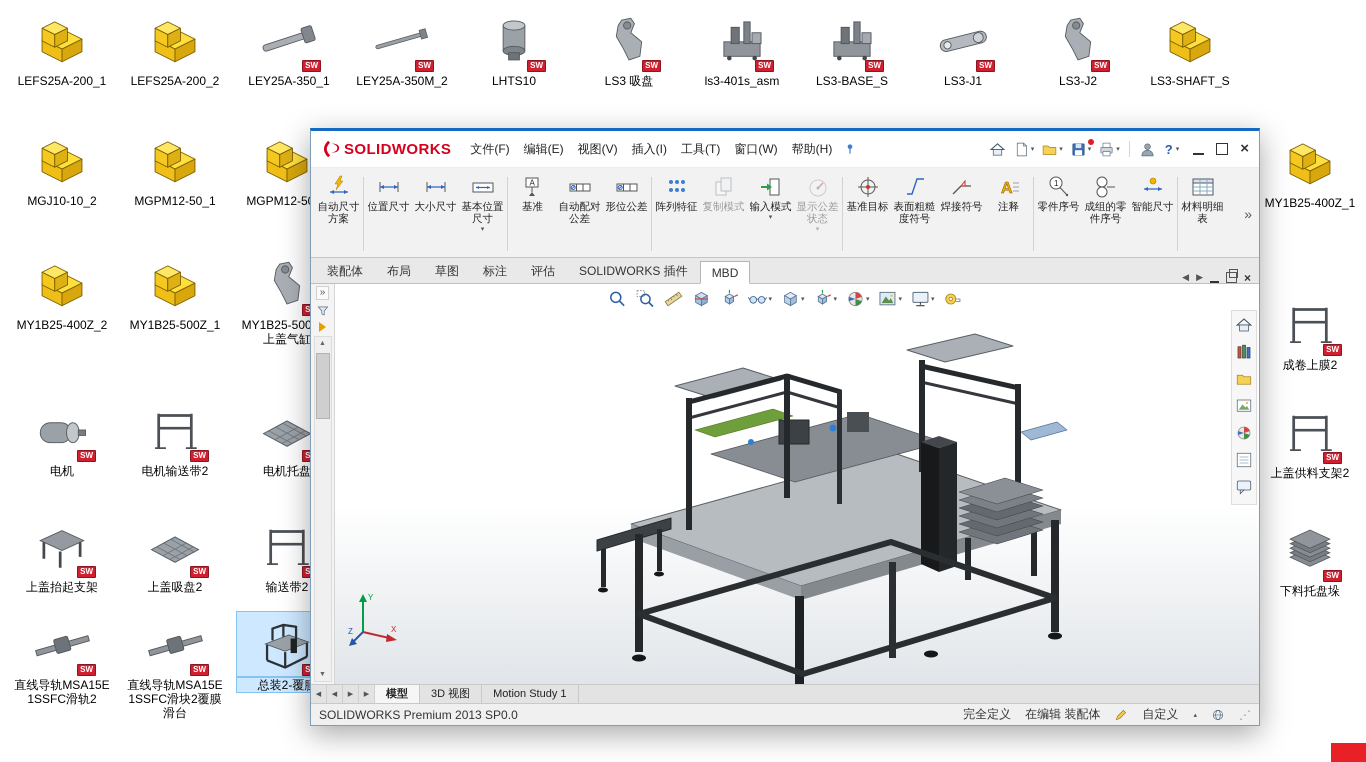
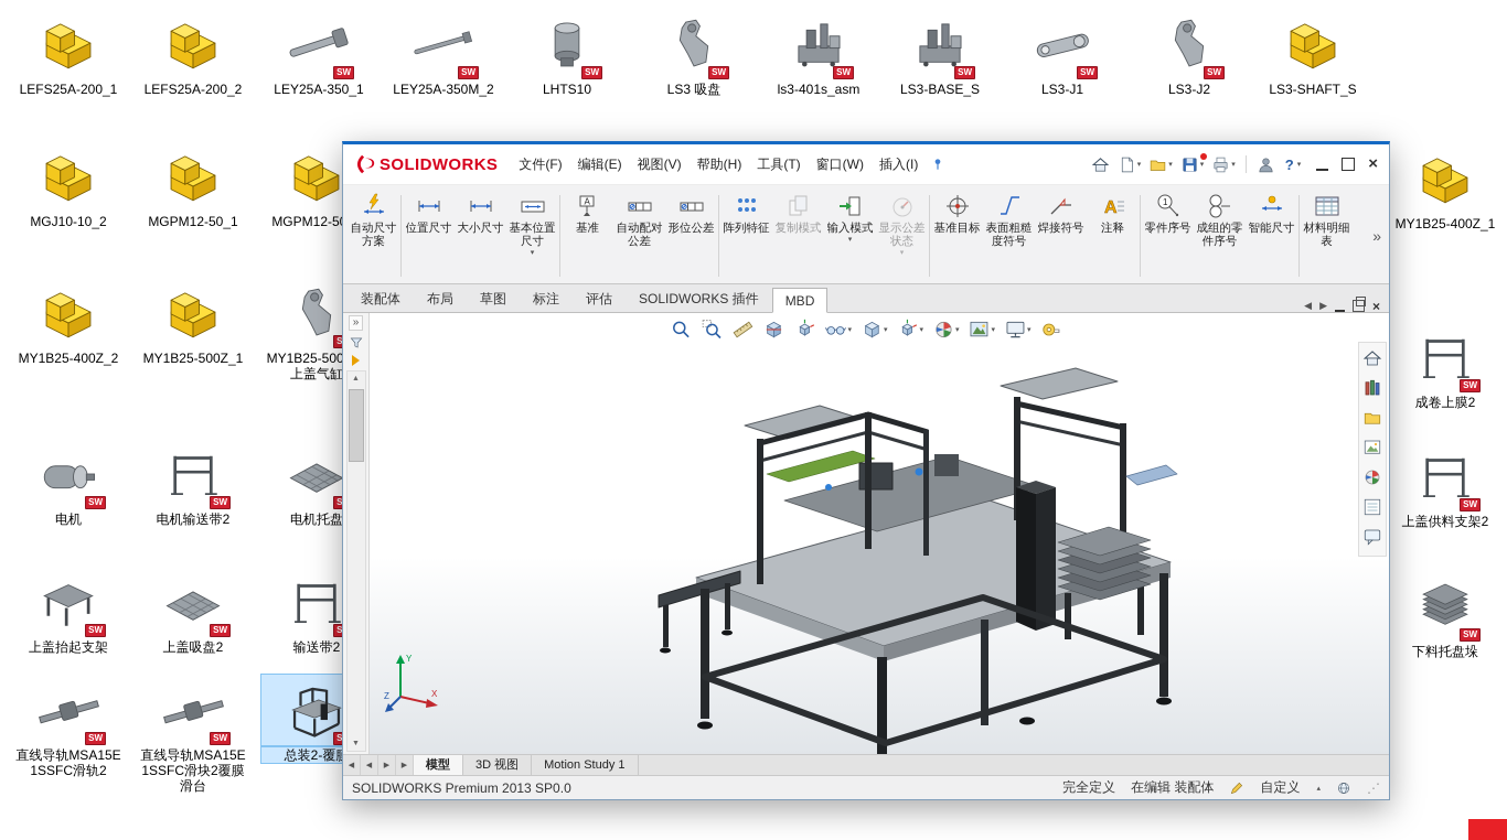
  LEFS25A-200_1
  LEFS25A-200_2
  SW
  LEY25A-350_1
  SW
  LEY25A-350M_2
  SW
  LHTS10
  SW
  LS3 吸盘
  SW
  ls3-401s_asm
  SW
  LS3-BASE_S
  SW
  LS3-J1
  SW
  LS3-J2
  LS3-SHAFT_S
  MGJ10-10_2
  MY1B25-400Z_2
  SW
  电机
  SW
  上盖抬起支架
  SW
  直线导轨MSA15E1SSFC滑轨2
  MGPM12-50_1
  MY1B25-500Z_1
  SW
  电机输送带2
  SW
  上盖吸盘2
  SW
  直线导轨MSA15E1SSFC滑块2覆膜滑台
  MGPM12-5
  MY1B25-500上盖气缸
  电机托盘
  输送带2
  总装2-覆
  MY1B25-400Z_1
  SW
  成卷上膜2
  SW
  上盖供料支架2
  SW
  下料托盘垛
  SOLIDWORKS
  文件(F)
  编辑(E)
  视图(V)
- 插入(I)
+ 帮助(H)
  工具(T)
  窗口(W)
- 帮助(H)
+ 插入(I)
  ?
  ×
  自动尺寸方案
  位置尺寸
  大小尺寸
  基本位置尺寸
  基准
  自动配对公差
  形位公差
  阵列特征
  复制模式
  输入模式
  显示公差状态
  基准目标
  表面粗糙度符号
  焊接符号
  注释
  零件序号
  成组的零件序号
  智能尺寸
  材料明细表
  »
  装配体
  布局
  草图
  标注
  评估
  SOLIDWORKS 插件
  MBD
  ◀
  ▶
  ×
  »
  Y
  X
  Z
  模型
  3D 视图
  Motion Study 1
  SOLIDWORKS Premium 2013 SP0.0
  完全定义
  在编辑 装配体
  自定义
  ⋰
